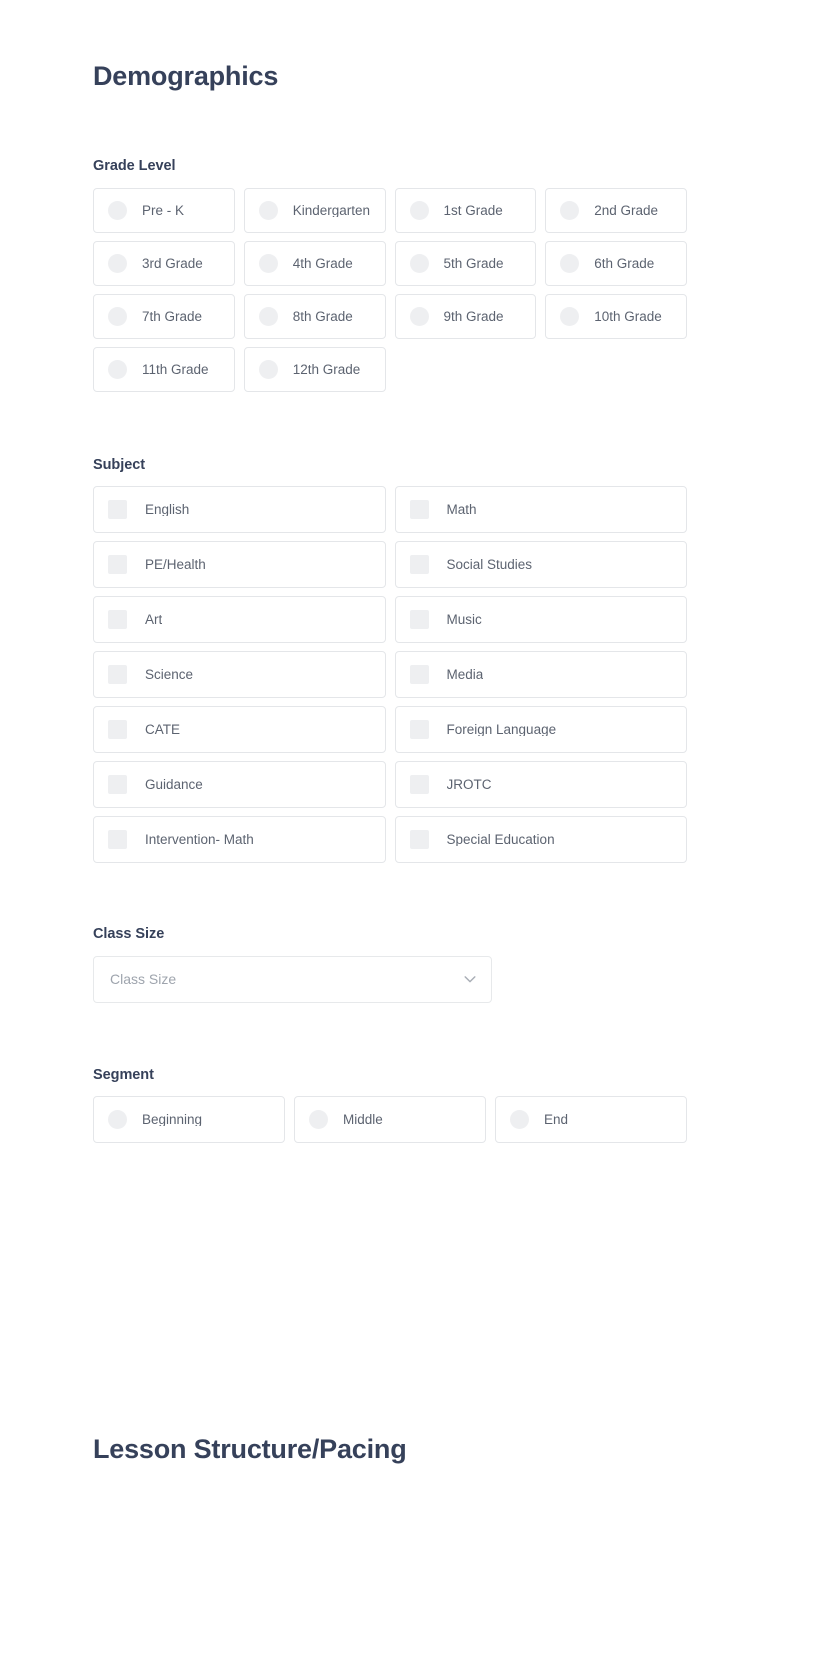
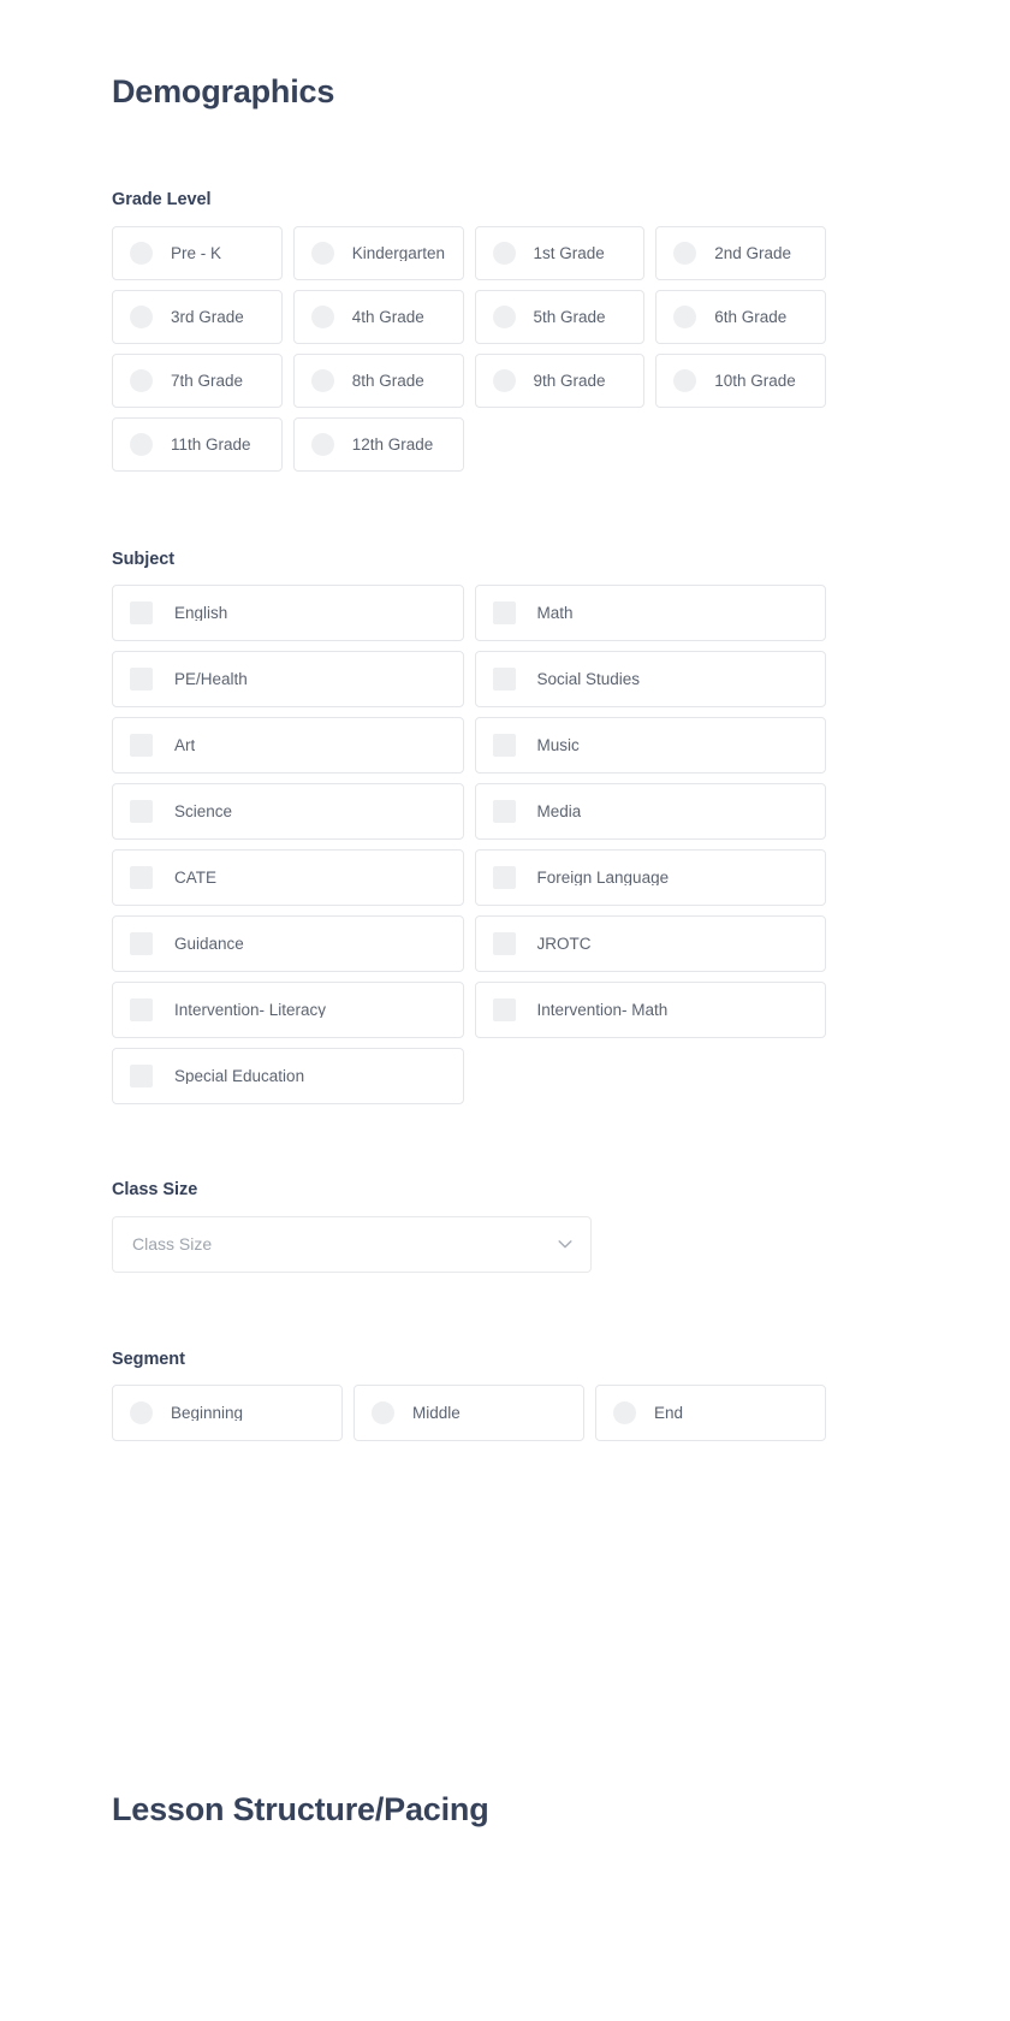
  Demographics
  Grade Level
  Pre - K
  Kindergarten
  1st Grade
  2nd Grade
  3rd Grade
  4th Grade
  5th Grade
  6th Grade
  7th Grade
  8th Grade
  9th Grade
  10th Grade
  11th Grade
  12th Grade
  Subject
  English
  Math
  PE/Health
  Social Studies
  Art
  Music
  Science
  Media
  CATE
  Foreign Language
  Guidance
  JROTC
+ Intervention- Literacy
  Intervention- Math
  Special Education
  Class Size
  Class Size
  Segment
  Beginning
  Middle
  End
  Lesson Structure/Pacing
